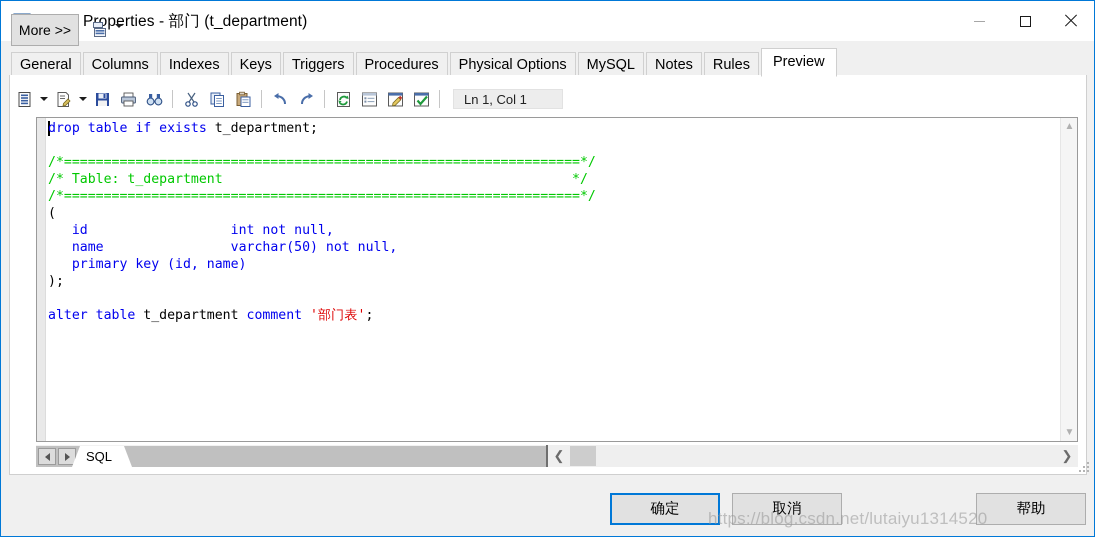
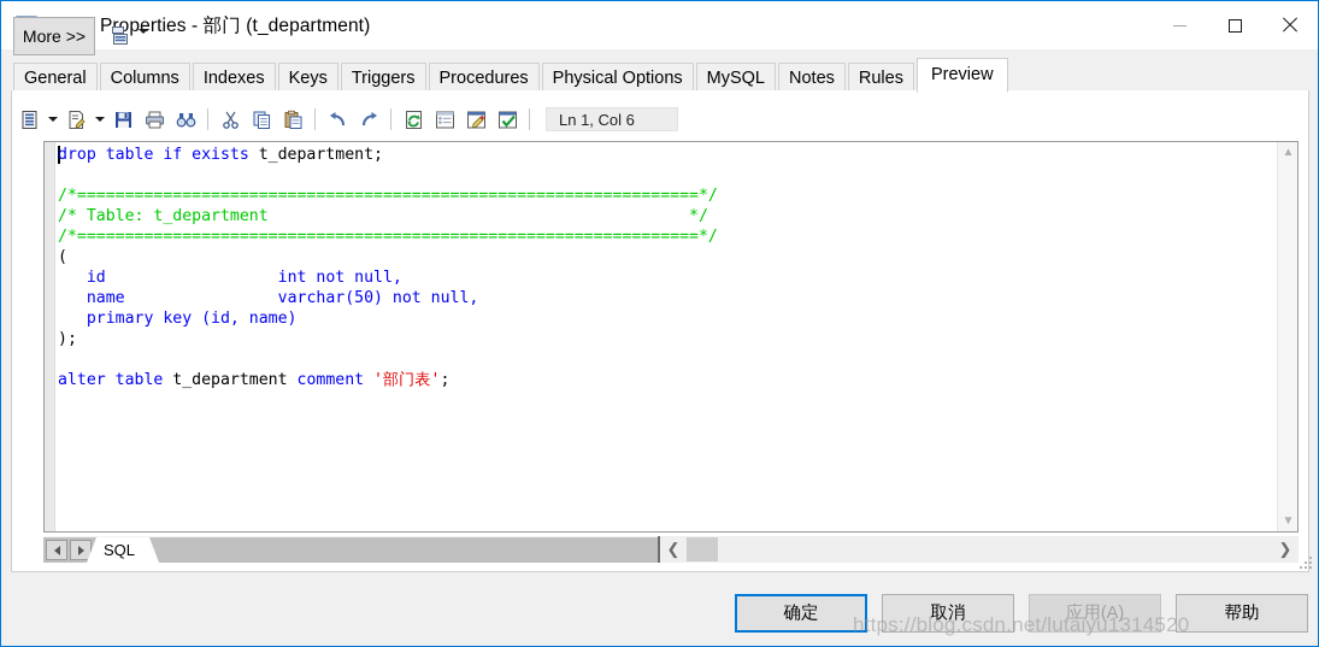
  Properties - 部门 (t_department)
  General
  Columns
  Indexes
  Keys
  Triggers
  Procedures
  Physical Options
  MySQL
  Notes
  Rules
  Preview
- Ln 1, Col 1
+ Ln 1, Col 6
  drop table if exists t_department;
  /*=================================================================*/
  /* Table: t_department */
  /*=================================================================*/
  (
  id int not null,
  name varchar(50) not null,
  primary key (id, name)
  );
  alter table t_department comment '部门表';
  ▲
  ▼
  SQL
  ❮
  ❯
  More >>
  确定
  取消
+ 应用(A)
  帮助
  https://blog.csdn.net/lutaiyu1314520
